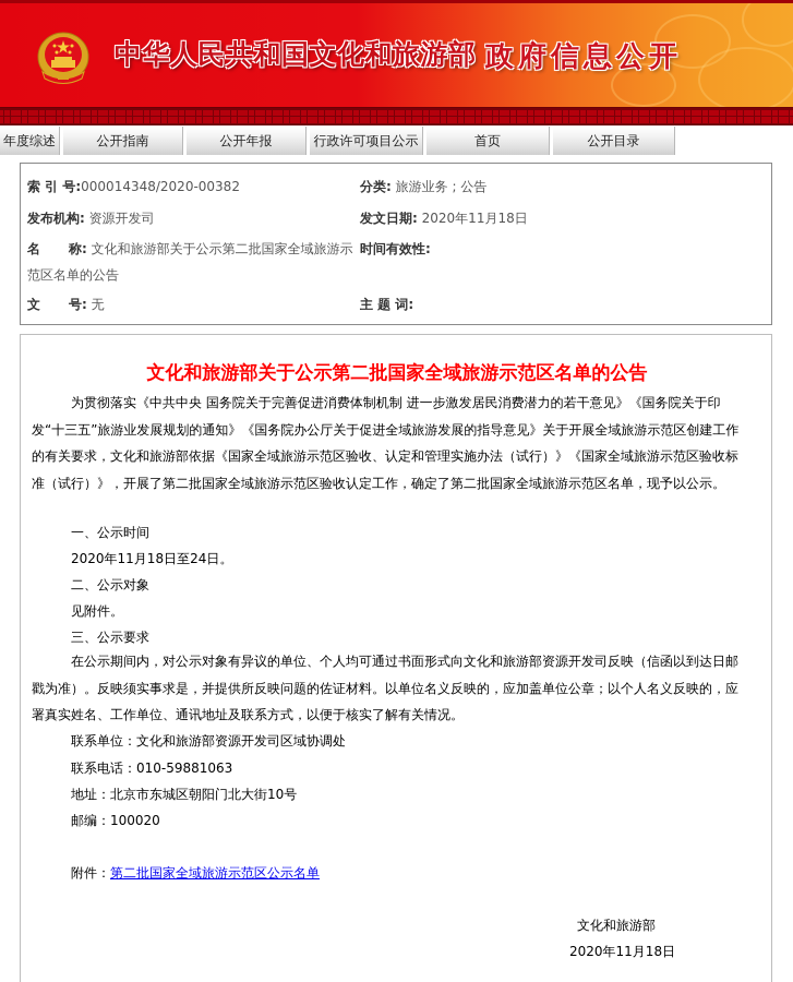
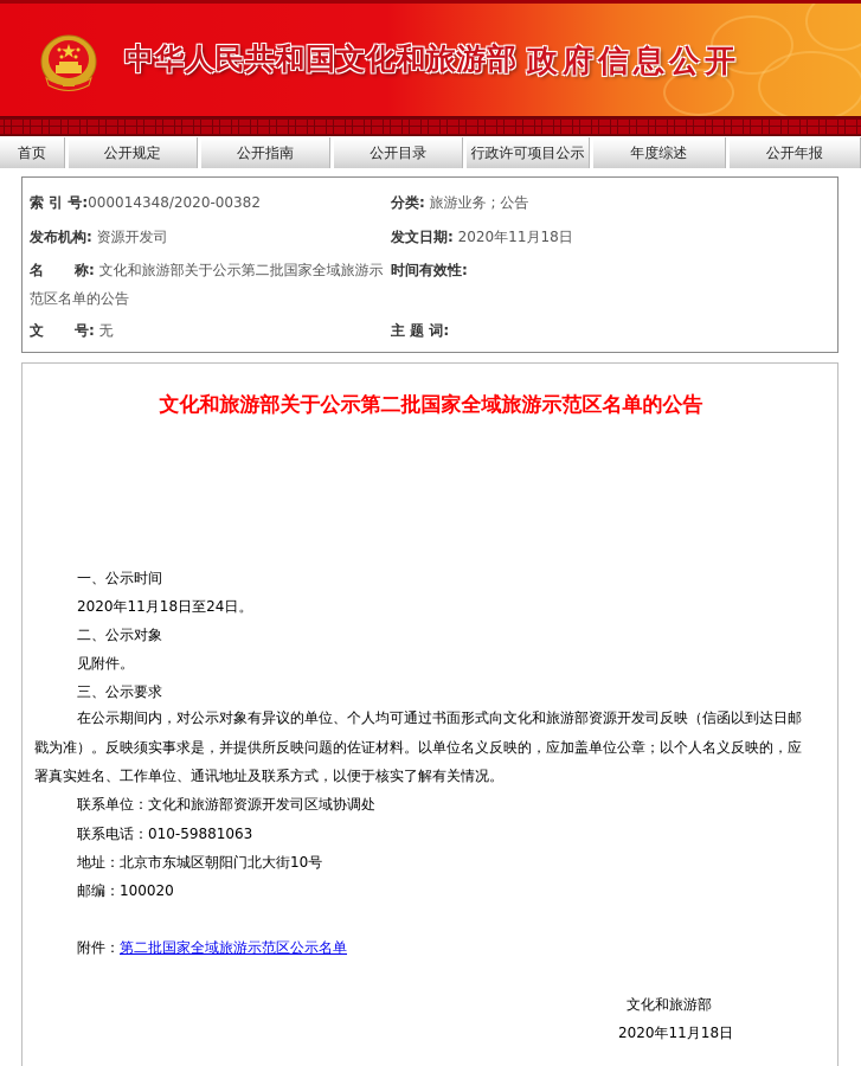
  中华人民共和国文化和旅游部
  政府信息公开
- 年度综述
+ 首页
+ 公开规定
  公开指南
- 公开年报
+ 公开目录
  行政许可项目公示
- 首页
+ 年度综述
- 公开目录
+ 公开年报
  索 引 号:000014348/2020-00382
  分类: 旅游业务 ; 公告
  发布机构: 资源开发司
  发文日期: 2020年11月18日
  名 称: 文化和旅游部关于公示第二批国家全域旅游示
  范区名单的公告
  时间有效性:
  文 号: 无
  主 题 词:
  文化和旅游部关于公示第二批国家全域旅游示范区名单的公告
- 为贯彻落实《中共中央 国务院关于完善促进消费体制机制 进一步激发居民消费潜力的若干意见》《国务院关于印发“十三五”旅游业发展规划的通知》《国务院办公厅关于促进全域旅游发展的指导意见》关于开展全域旅游示范区创建工作的有关要求，文化和旅游部依据《国家全域旅游示范区验收、认定和管理实施办法（试行）》《国家全域旅游示范区验收标准（试行）》，开展了第二批国家全域旅游示范区验收认定工作，确定了第二批国家全域旅游示范区名单，现予以公示。
  一、公示时间
  2020年11月18日至24日。
  二、公示对象
  见附件。
  三、公示要求
  在公示期间内，对公示对象有异议的单位、个人均可通过书面形式向文化和旅游部资源开发司反映（信函以到达日邮戳为准）。反映须实事求是，并提供所反映问题的佐证材料。以单位名义反映的，应加盖单位公章；以个人名义反映的，应署真实姓名、工作单位、通讯地址及联系方式，以便于核实了解有关情况。
  联系单位：文化和旅游部资源开发司区域协调处
  联系电话：010-59881063
  地址：北京市东城区朝阳门北大街10号
  邮编：100020
  附件：第二批国家全域旅游示范区公示名单
  文化和旅游部
  2020年11月18日
